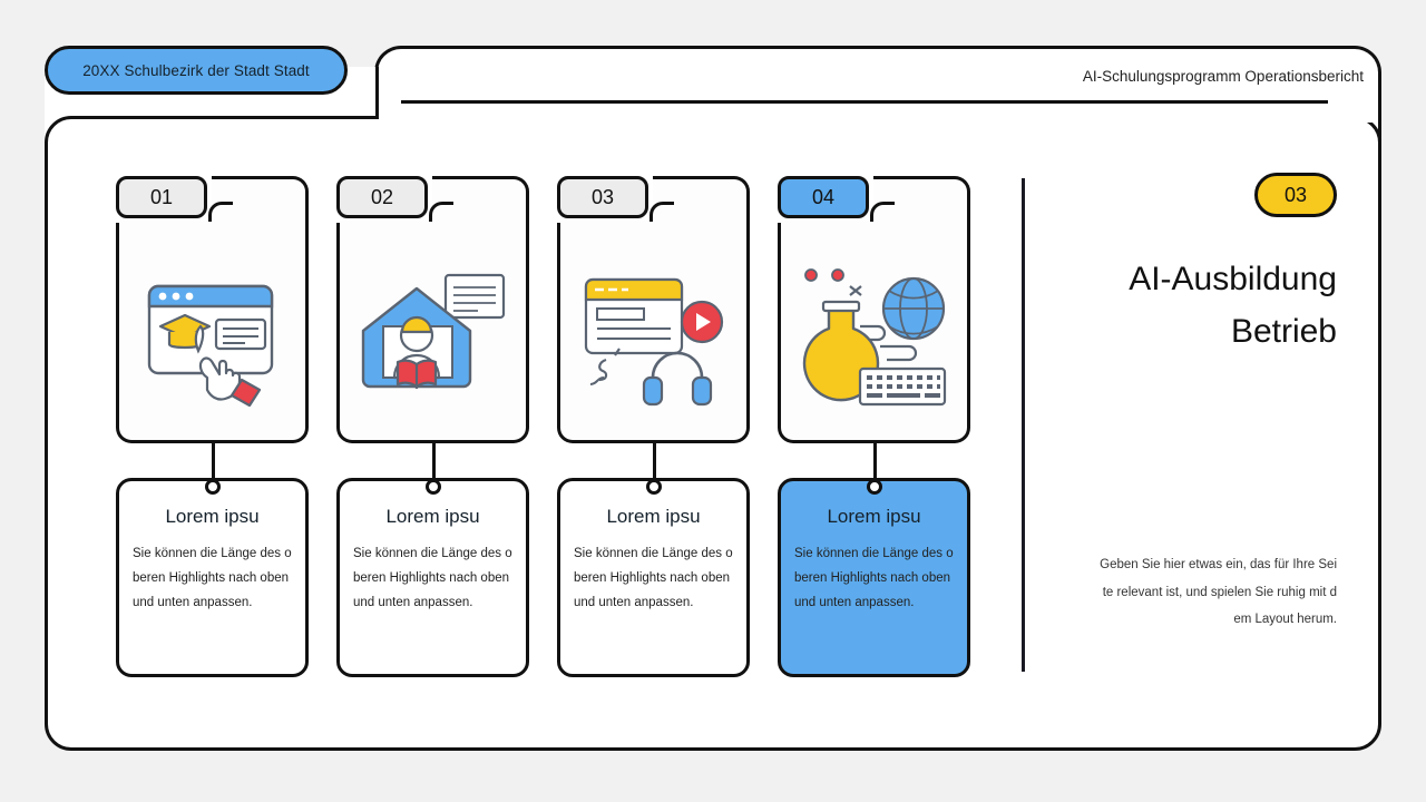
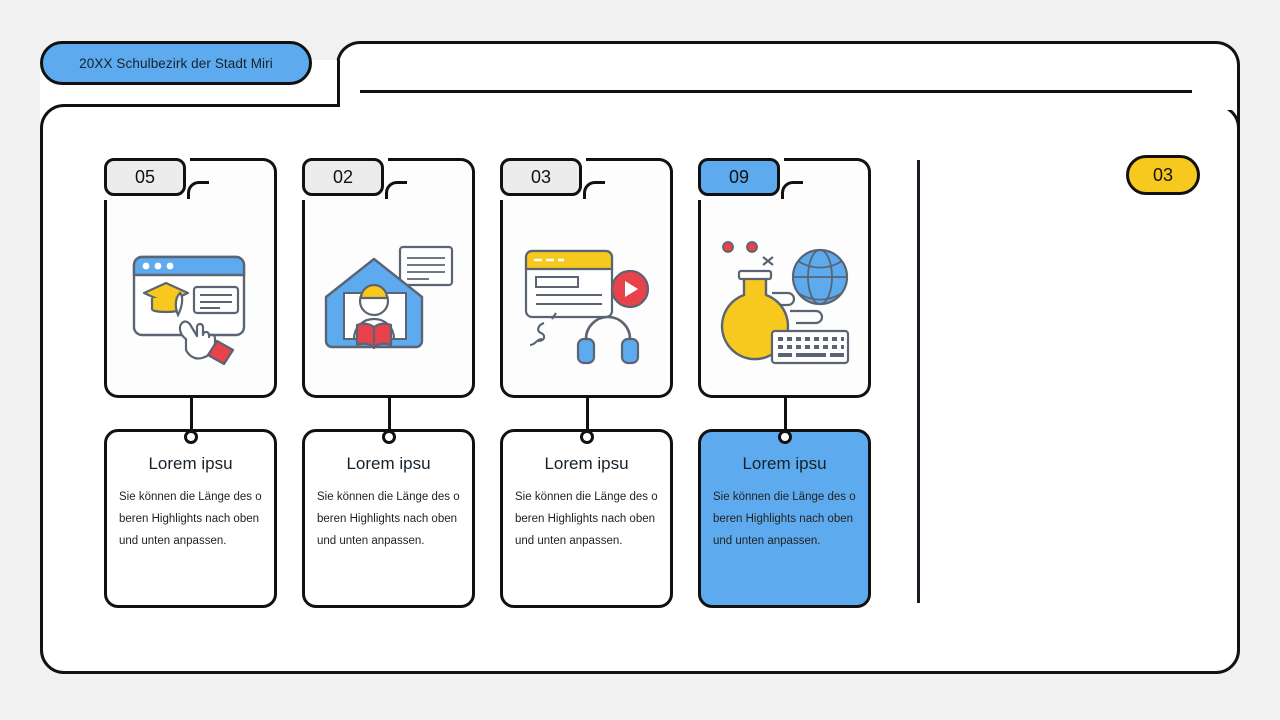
- 20XX Schulbezirk der Stadt Stadt
+ 20XX Schulbezirk der Stadt Miri
- AI-Schulungsprogramm Operationsbericht
- 01
+ 05
  Lorem ipsu
  Sie können die Länge des oberen Highlights nach oben und unten anpassen.
  02
  Lorem ipsu
  Sie können die Länge des oberen Highlights nach oben und unten anpassen.
  03
  Lorem ipsu
  Sie können die Länge des oberen Highlights nach oben und unten anpassen.
- 04
+ 09
  Lorem ipsu
  Sie können die Länge des oberen Highlights nach oben und unten anpassen.
  03
- AI-Ausbildung
- Betrieb
- Geben Sie hier etwas ein, das für Ihre Seite relevant ist, und spielen Sie ruhig mit dem Layout herum.
